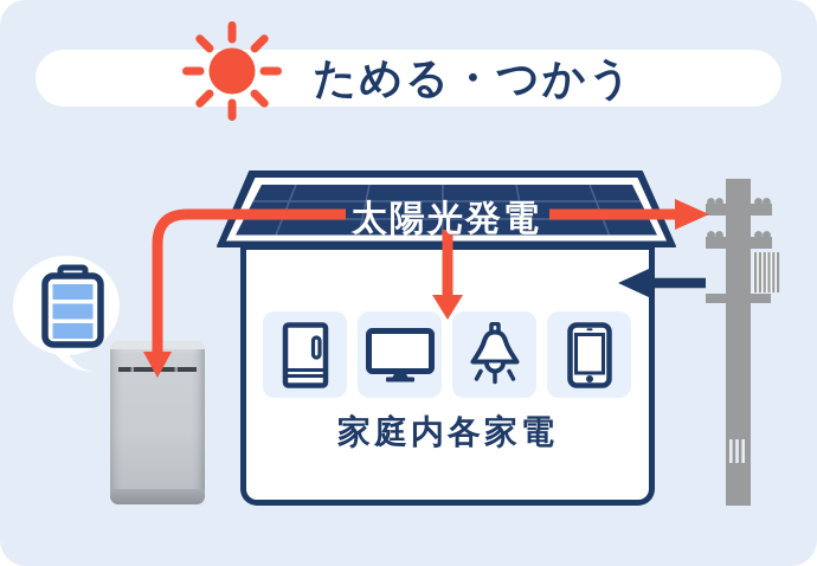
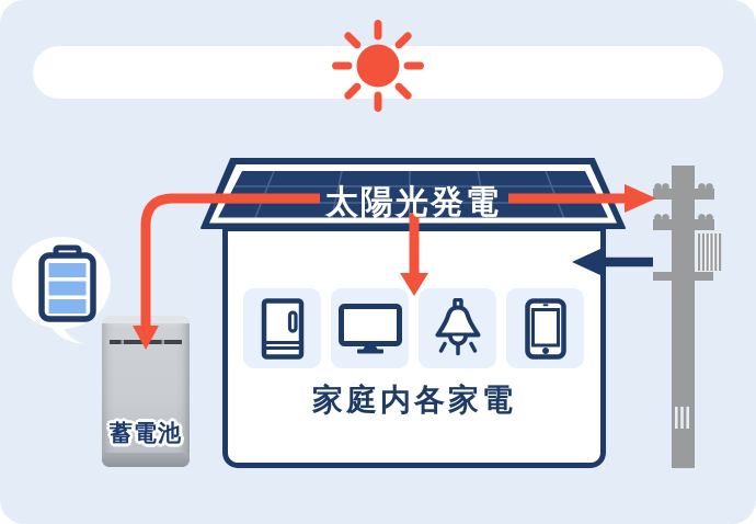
- ためる・つかう
  家庭内各家電
+ 蓄電池
  太陽光発電
